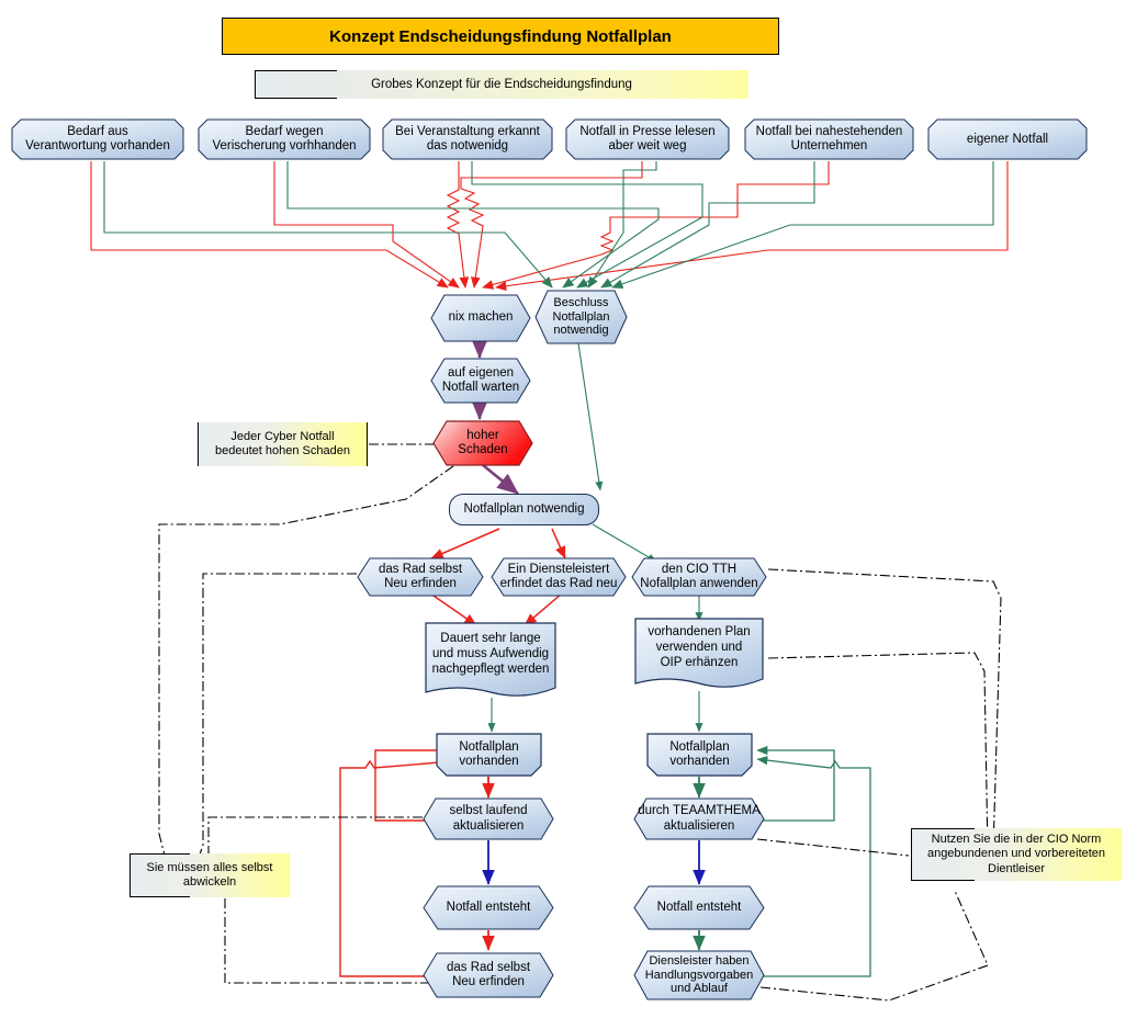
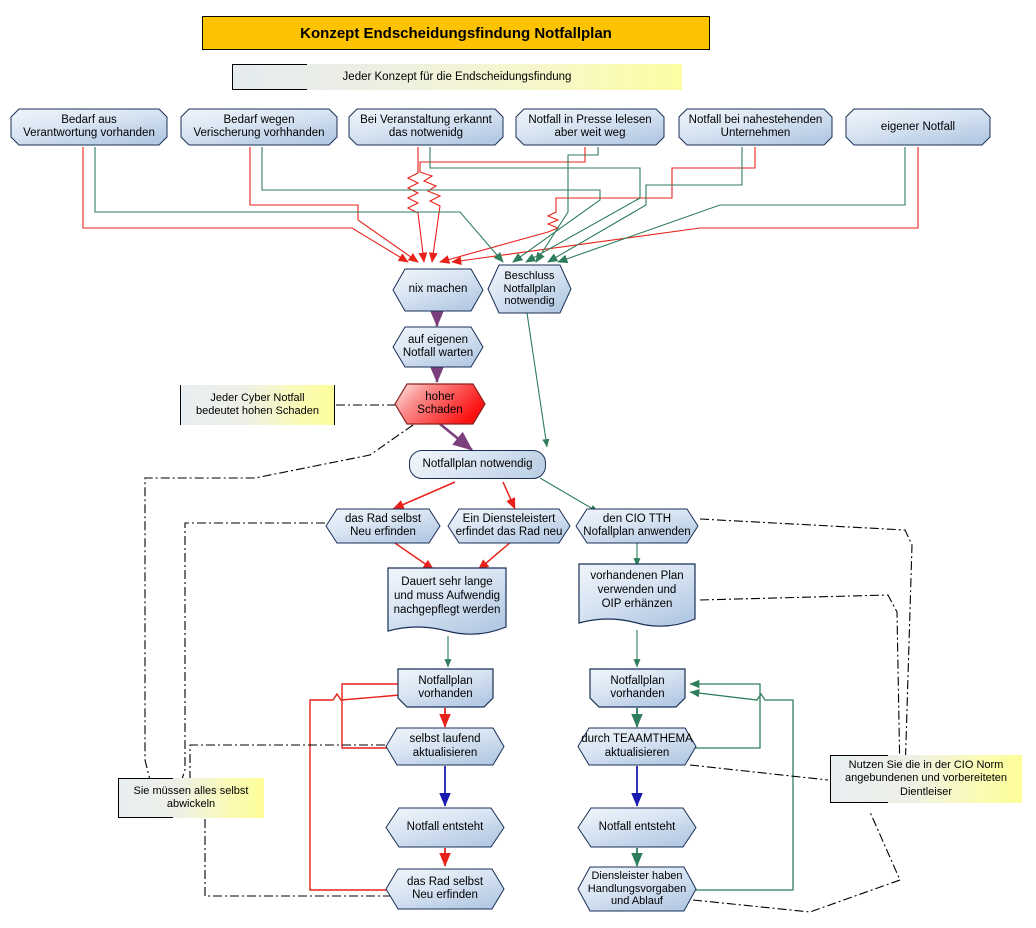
  Konzept Endscheidungsfindung Notfallplan
- Grobes Konzept für die Endscheidungsfindung
+ Jeder Konzept für die Endscheidungsfindung
  Bedarf aus
  Verantwortung vorhanden
  Bedarf wegen
  Verischerung vorhhanden
  Bei Veranstaltung erkannt
  das notwenidg
  Notfall in Presse lelesen
  aber weit weg
  Notfall bei nahestehenden
  Unternehmen
  eigener Notfall
  nix machen
  Beschluss
  Notfallplan
  notwendig
  auf eigenen
  Notfall warten
  hoher
  Schaden
  Notfallplan notwendig
  das Rad selbst
  Neu erfinden
  Ein Diensteleistert
  erfindet das Rad neu
  den CIO TTH
  Nofallplan anwenden
  Dauert sehr lange
  und muss Aufwendig
  nachgepflegt werden
  vorhandenen Plan
  verwenden und
  OIP erhänzen
  Notfallplan
  vorhanden
  selbst laufend
  aktualisieren
  Notfall entsteht
  das Rad selbst
  Neu erfinden
  Notfallplan
  vorhanden
  durch TEAAMTHEMA
  aktualisieren
  Notfall entsteht
  Diensleister haben
  Handlungsvorgaben
  und Ablauf
  Jeder Cyber Notfall
  bedeutet hohen Schaden
  Sie müssen alles selbst
  abwickeln
  Nutzen Sie die in der CIO Norm
  angebundenen und vorbereiteten
  Dientleiser
